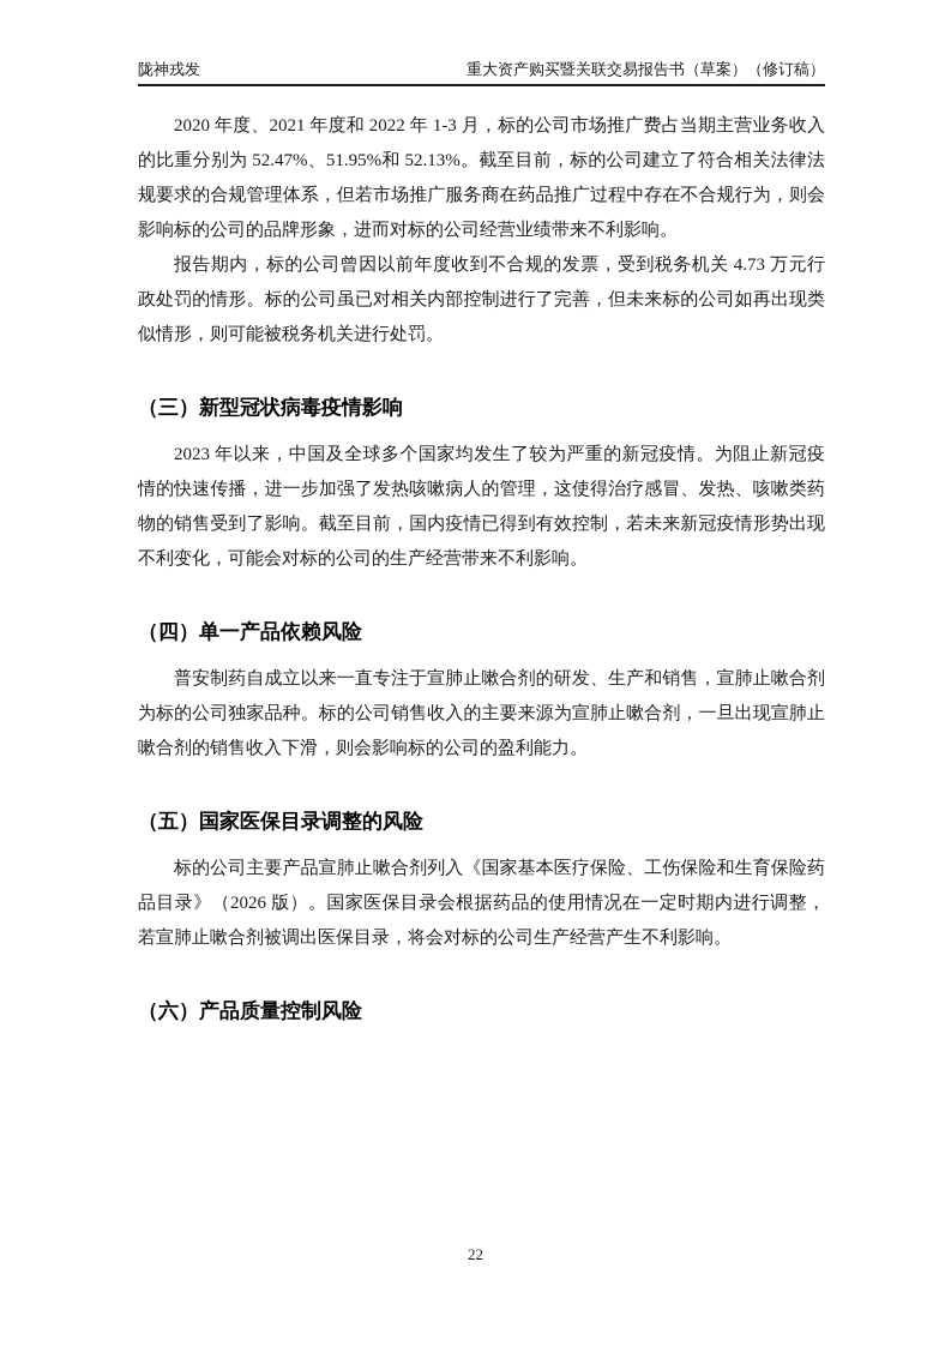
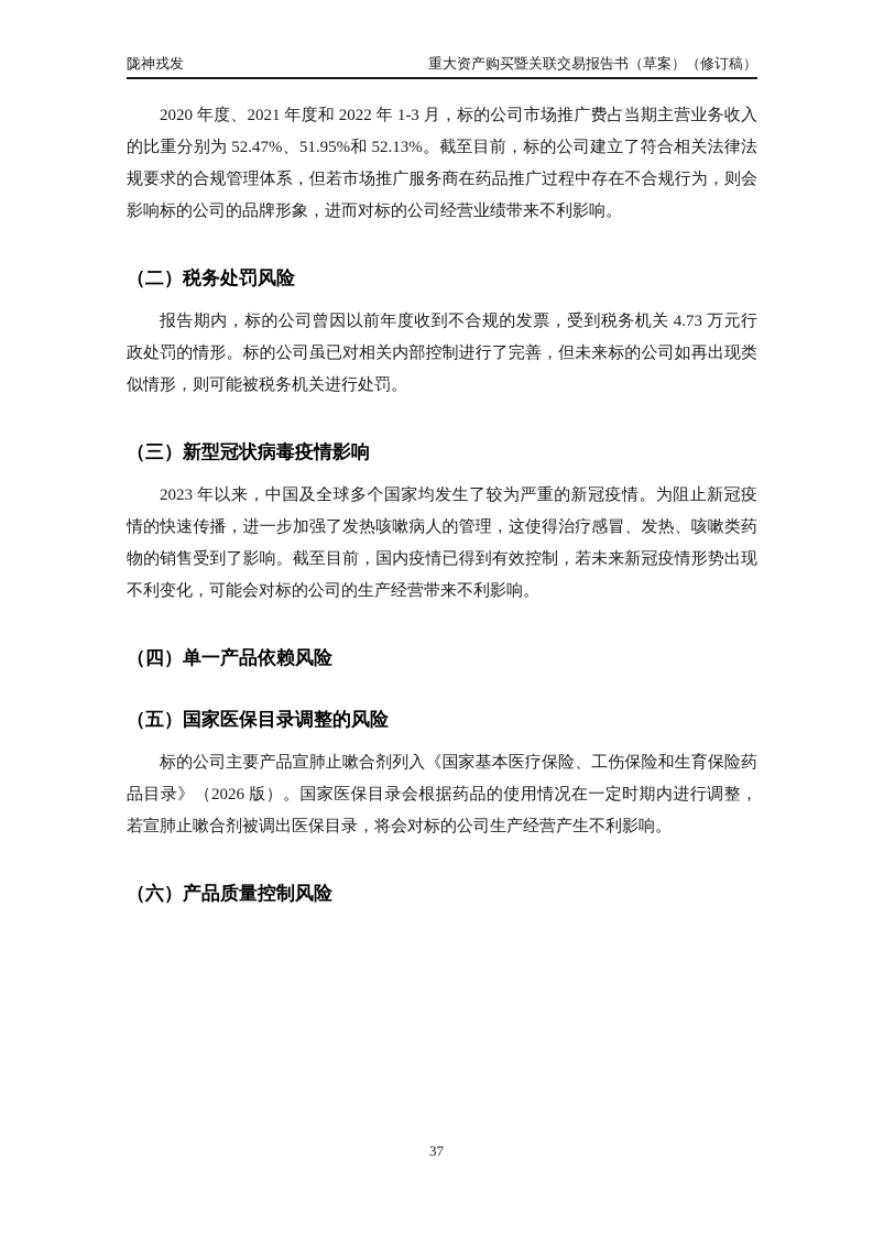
  陇神戎发
  重大资产购买暨关联交易报告书（草案）（修订稿）
  2020 年度、2021 年度和 2022 年 1-3 月，标的公司市场推广费占当期主营业务收入的比重分别为 52.47%、51.95%和 52.13%。截至目前，标的公司建立了符合相关法律法规要求的合规管理体系，但若市场推广服务商在药品推广过程中存在不合规行为，则会影响标的公司的品牌形象，进而对标的公司经营业绩带来不利影响。
+ （二）税务处罚风险
  报告期内，标的公司曾因以前年度收到不合规的发票，受到税务机关 4.73 万元行政处罚的情形。标的公司虽已对相关内部控制进行了完善，但未来标的公司如再出现类似情形，则可能被税务机关进行处罚。
  （三）新型冠状病毒疫情影响
  2023 年以来，中国及全球多个国家均发生了较为严重的新冠疫情。为阻止新冠疫情的快速传播，进一步加强了发热咳嗽病人的管理，这使得治疗感冒、发热、咳嗽类药物的销售受到了影响。截至目前，国内疫情已得到有效控制，若未来新冠疫情形势出现不利变化，可能会对标的公司的生产经营带来不利影响。
  （四）单一产品依赖风险
- 普安制药自成立以来一直专注于宣肺止嗽合剂的研发、生产和销售，宣肺止嗽合剂为标的公司独家品种。标的公司销售收入的主要来源为宣肺止嗽合剂，一旦出现宣肺止嗽合剂的销售收入下滑，则会影响标的公司的盈利能力。
  （五）国家医保目录调整的风险
  标的公司主要产品宣肺止嗽合剂列入《国家基本医疗保险、工伤保险和生育保险药品目录》（2026 版）。国家医保目录会根据药品的使用情况在一定时期内进行调整，若宣肺止嗽合剂被调出医保目录，将会对标的公司生产经营产生不利影响。
  （六）产品质量控制风险
- 22
+ 37
